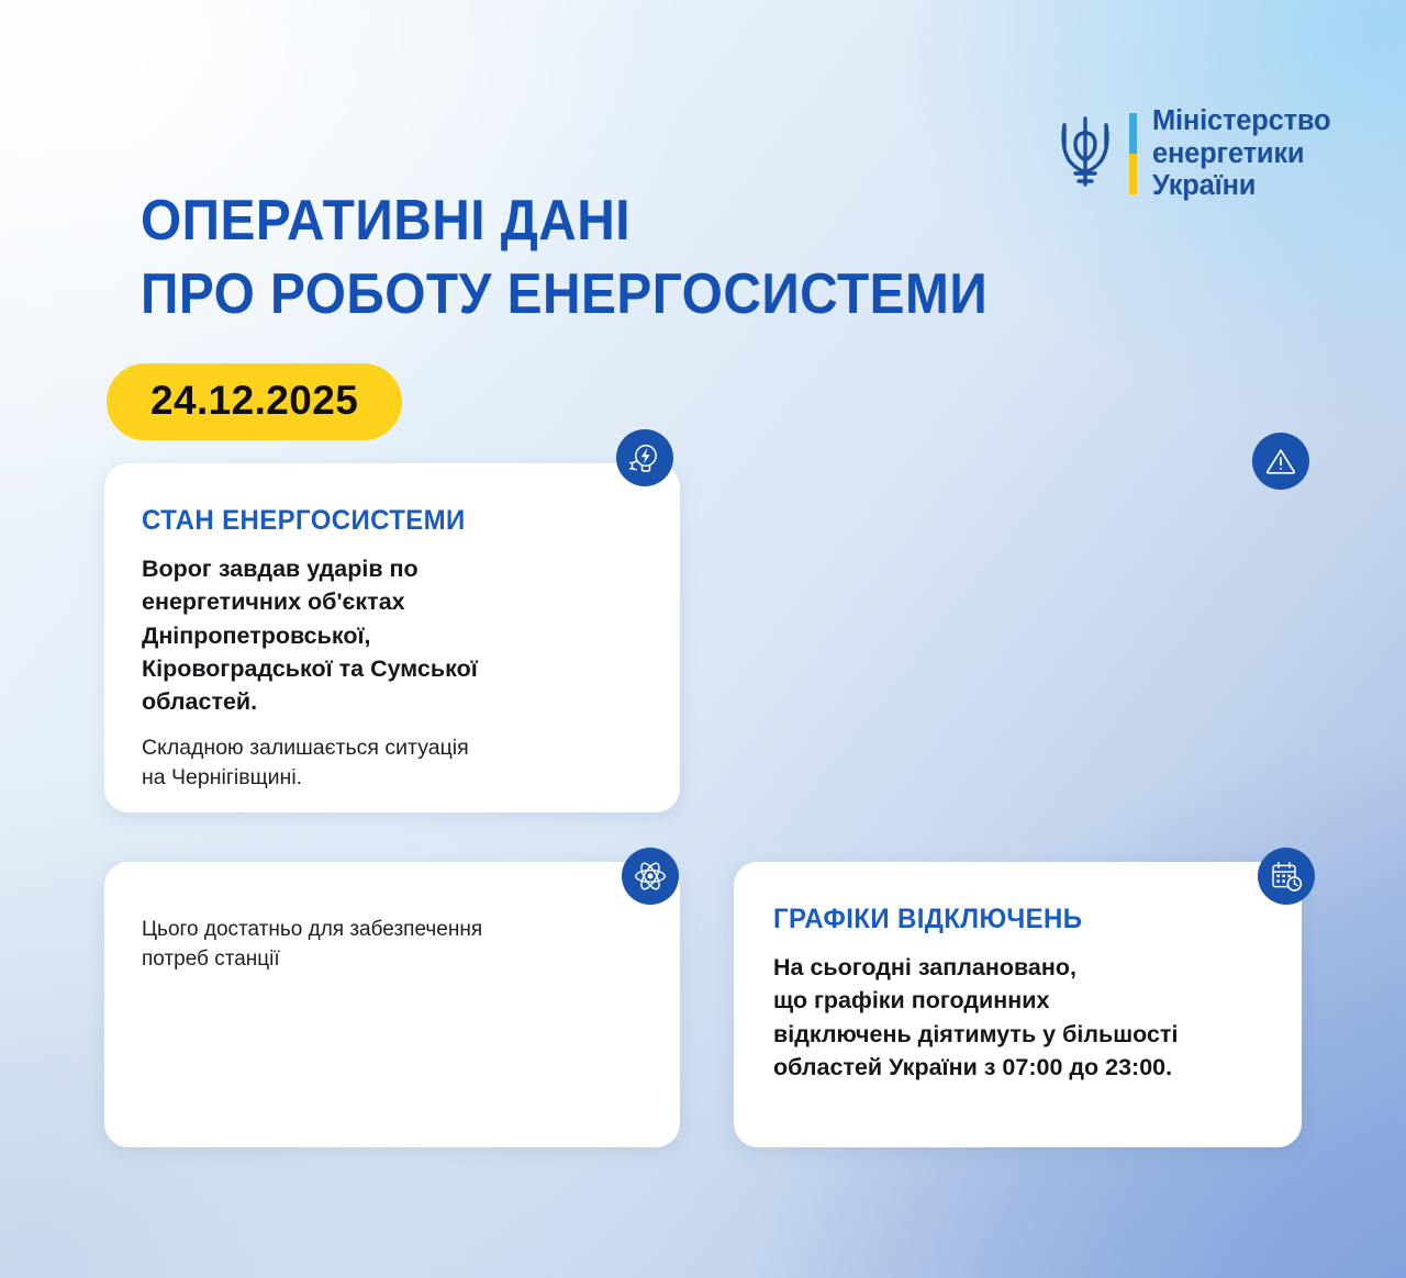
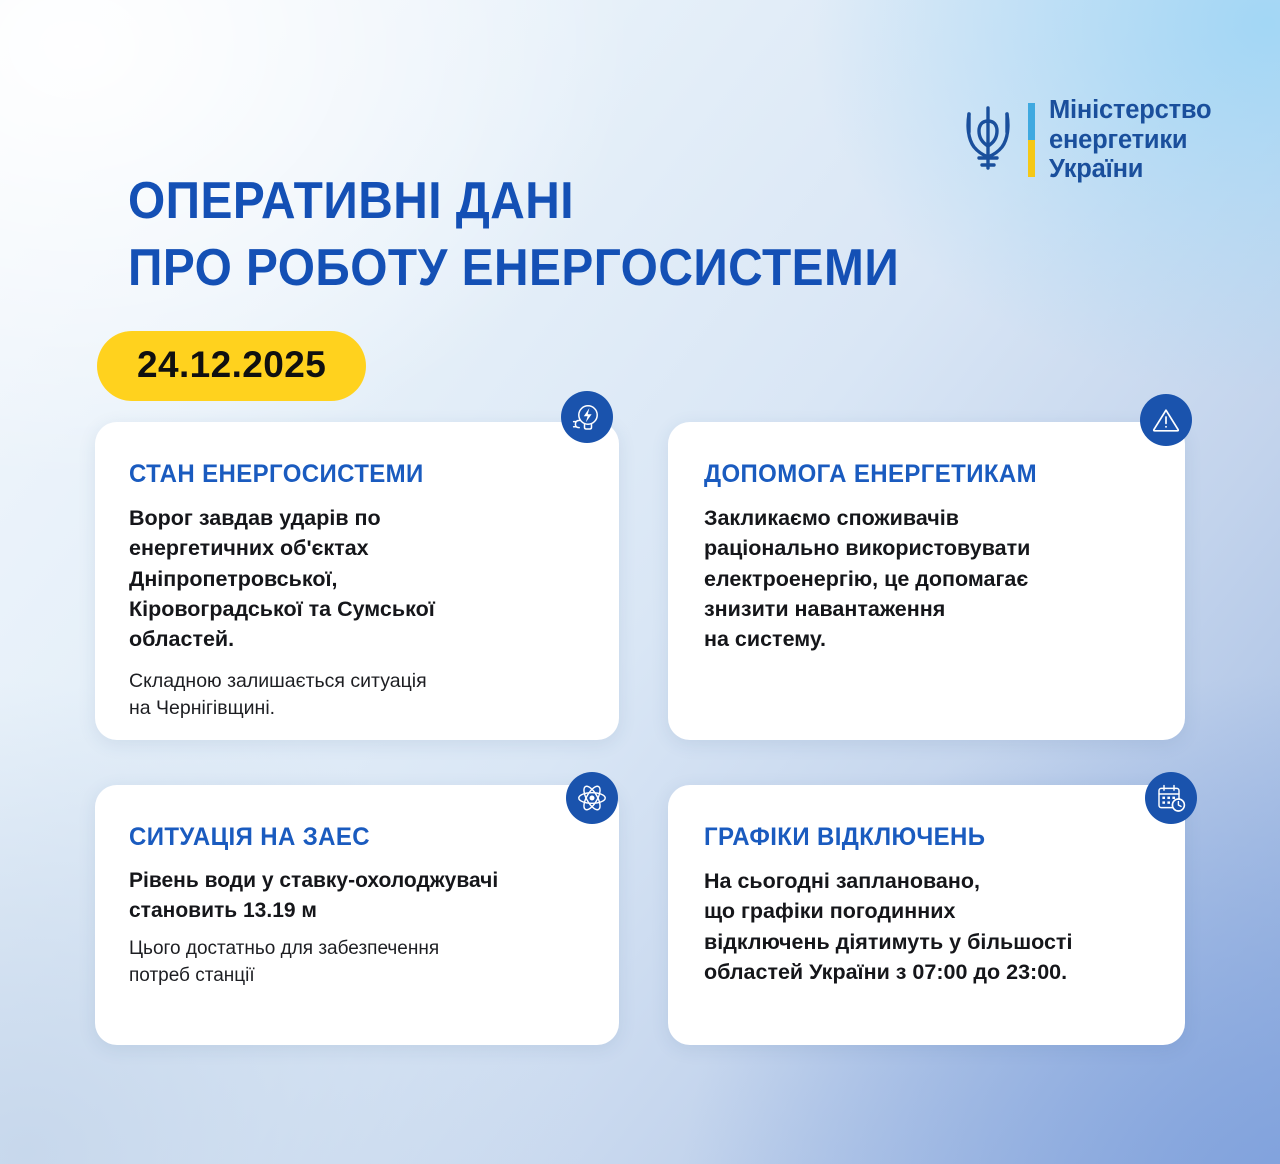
  Міністерство
  енергетики
  України
  ОПЕРАТИВНІ ДАНІ
  ПРО РОБОТУ ЕНЕРГОСИСТЕМИ
  24.12.2025
  СТАН ЕНЕРГОСИСТЕМИ
  Ворог завдав ударів по
  енергетичних об'єктах
  Дніпропетровської,
  Кіровоградської та Сумської
  областей.
  Складною залишається ситуація
  на Чернігівщині.
+ ДОПОМОГА ЕНЕРГЕТИКАМ
+ Закликаємо споживачів
+ раціонально використовувати
+ електроенергію, це допомагає
+ знизити навантаження
+ на систему.
+ СИТУАЦІЯ НА ЗАЕС
+ Рівень води у ставку-охолоджувачі
+ становить 13.19 м
  Цього достатньо для забезпечення
  потреб станції
  ГРАФІКИ ВІДКЛЮЧЕНЬ
  На сьогодні заплановано,
  що графіки погодинних
  відключень діятимуть у більшості
  областей України з 07:00 до 23:00.
